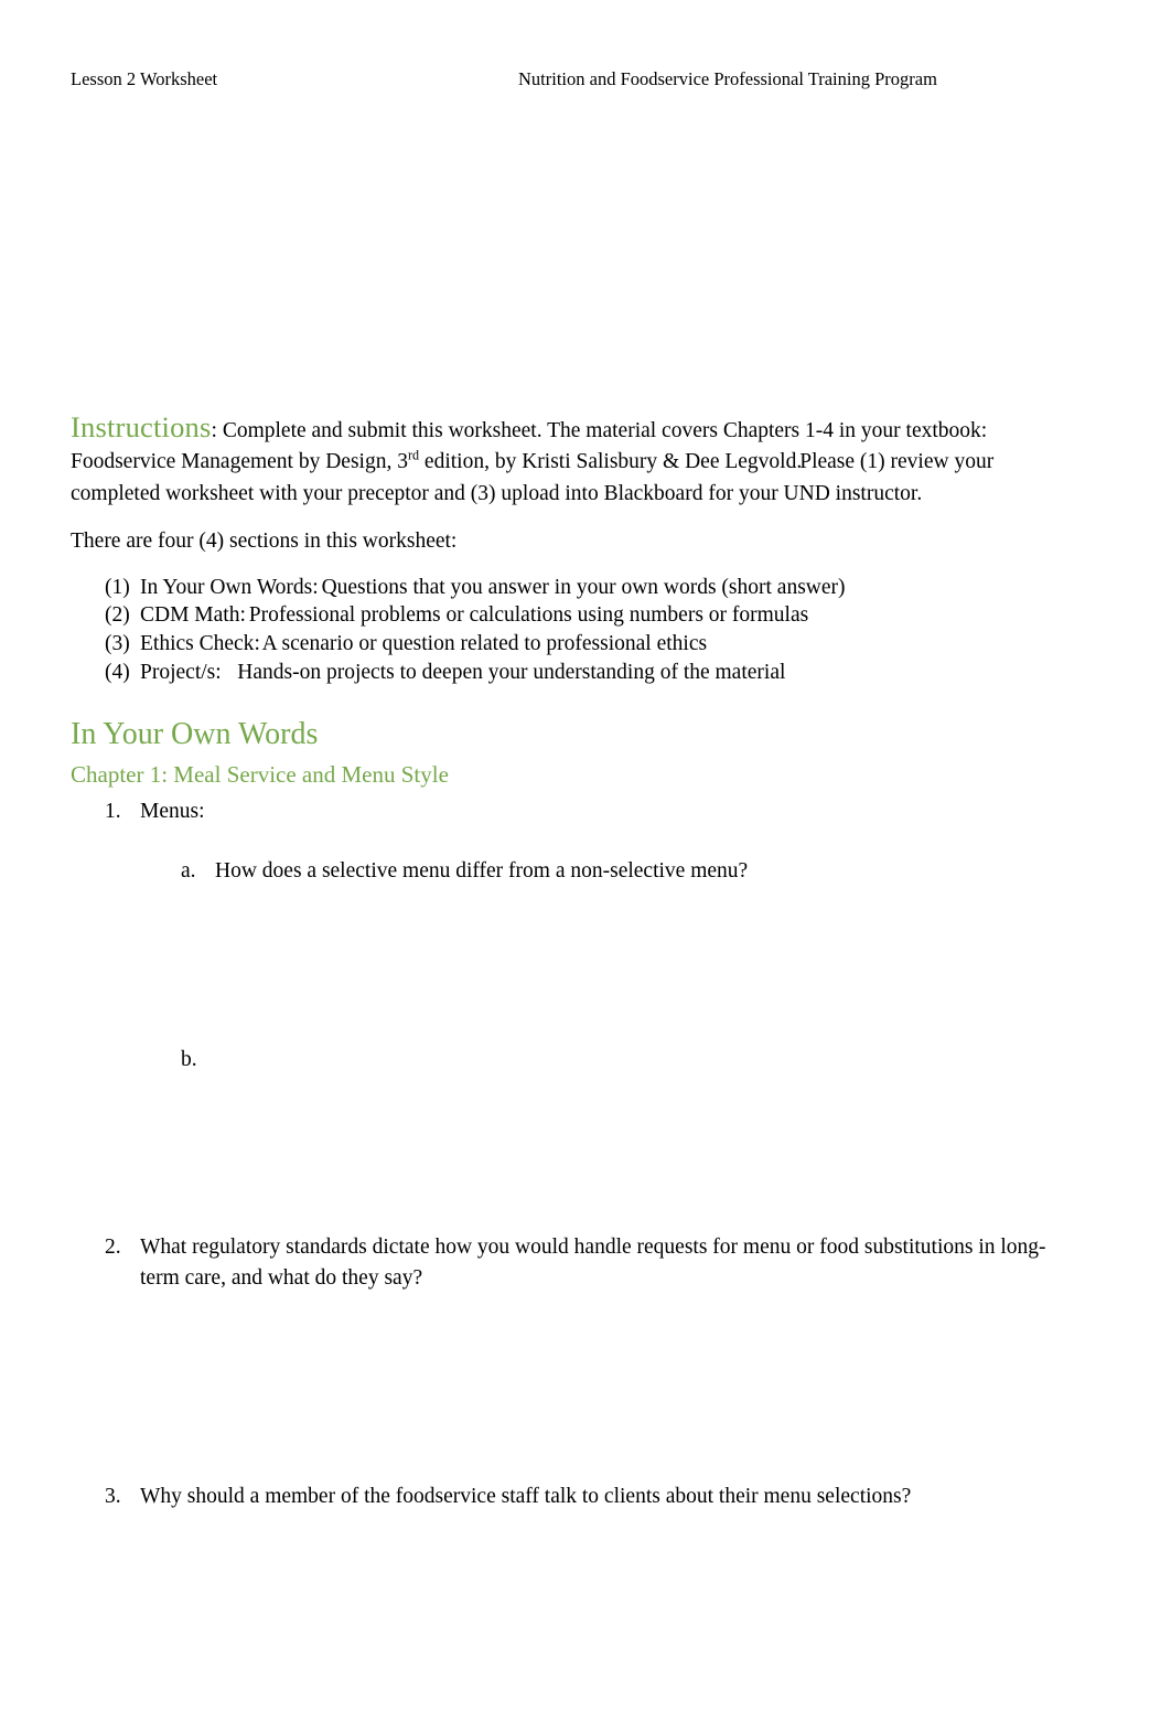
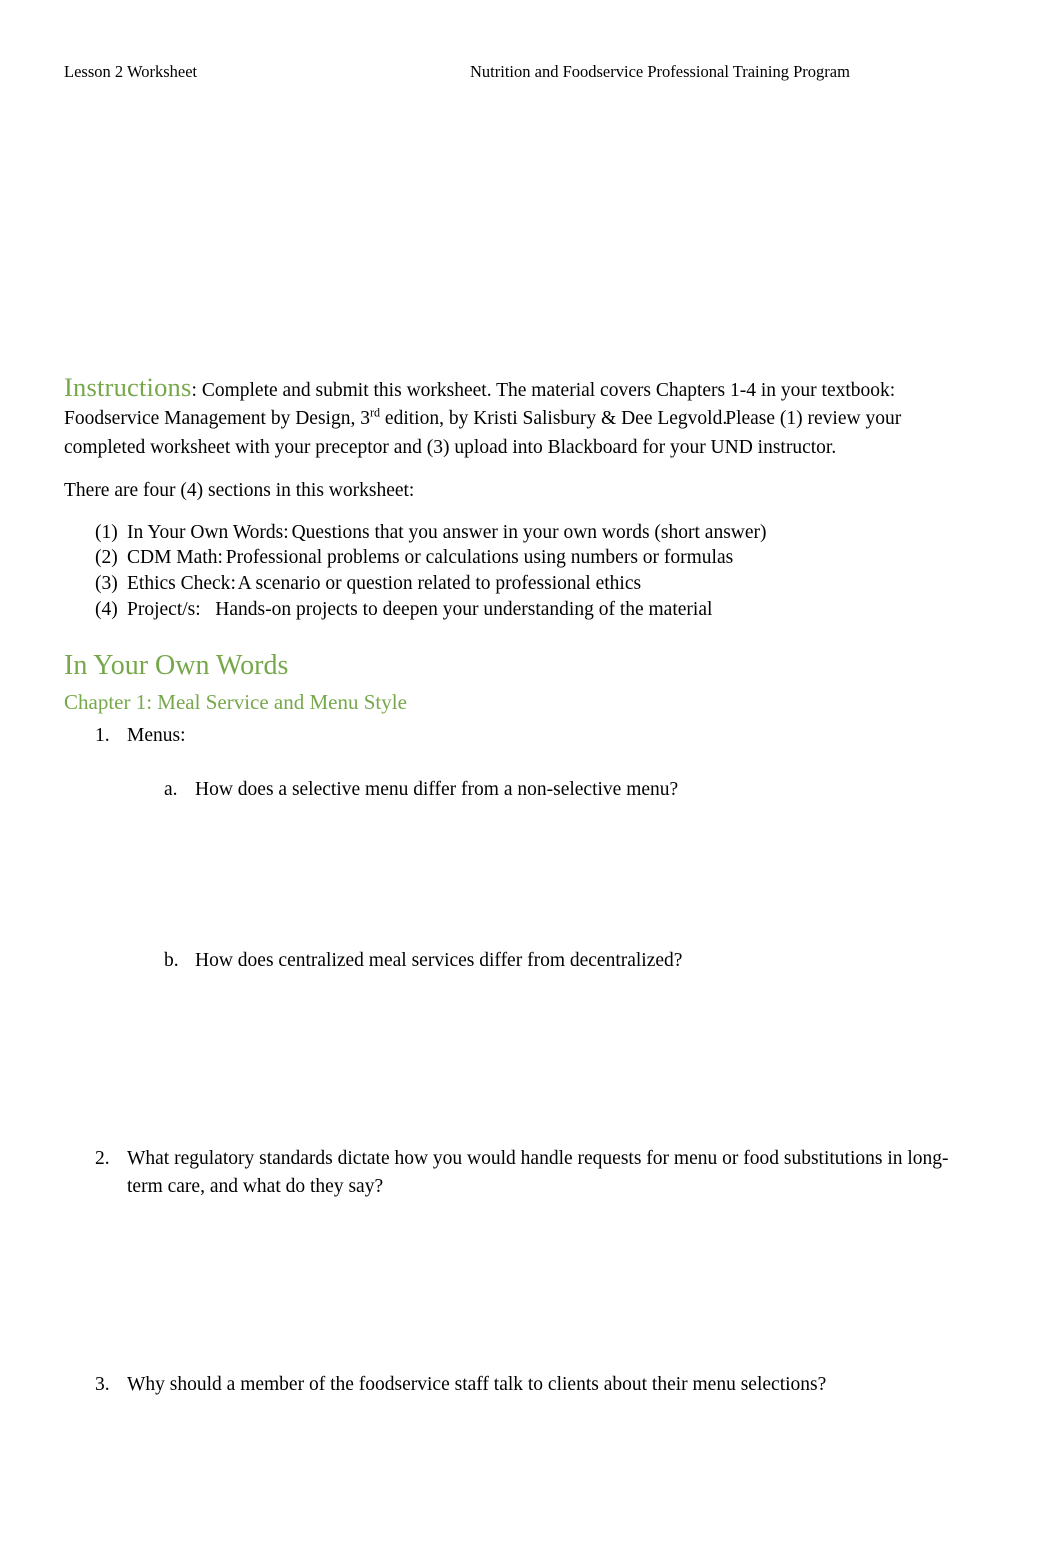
  Lesson 2 Worksheet
  Nutrition and Foodservice Professional Training Program
  Instructions: Complete and submit this worksheet. The material covers Chapters 1-4 in your textbook: Foodservice Management by Design, 3rd edition, by Kristi Salisbury & Dee Legvold.Please (1) review your completed worksheet with your preceptor and (3) upload into Blackboard for your UND instructor.
  There are four (4) sections in this worksheet:
  (1)
  In Your Own Words: Questions that you answer in your own words (short answer)
  (2)
  CDM Math: Professional problems or calculations using numbers or formulas
  (3)
  Ethics Check: A scenario or question related to professional ethics
  (4)
  Project/s: Hands-on projects to deepen your understanding of the material
  In Your Own Words
  Chapter 1: Meal Service and Menu Style
  1.
  Menus:
  a.
  How does a selective menu differ from a non-selective menu?
  b.
+ How does centralized meal services differ from decentralized?
  2.
  What regulatory standards dictate how you would handle requests for menu or food substitutions in long-term care, and what do they say?
  3.
  Why should a member of the foodservice staff talk to clients about their menu selections?
